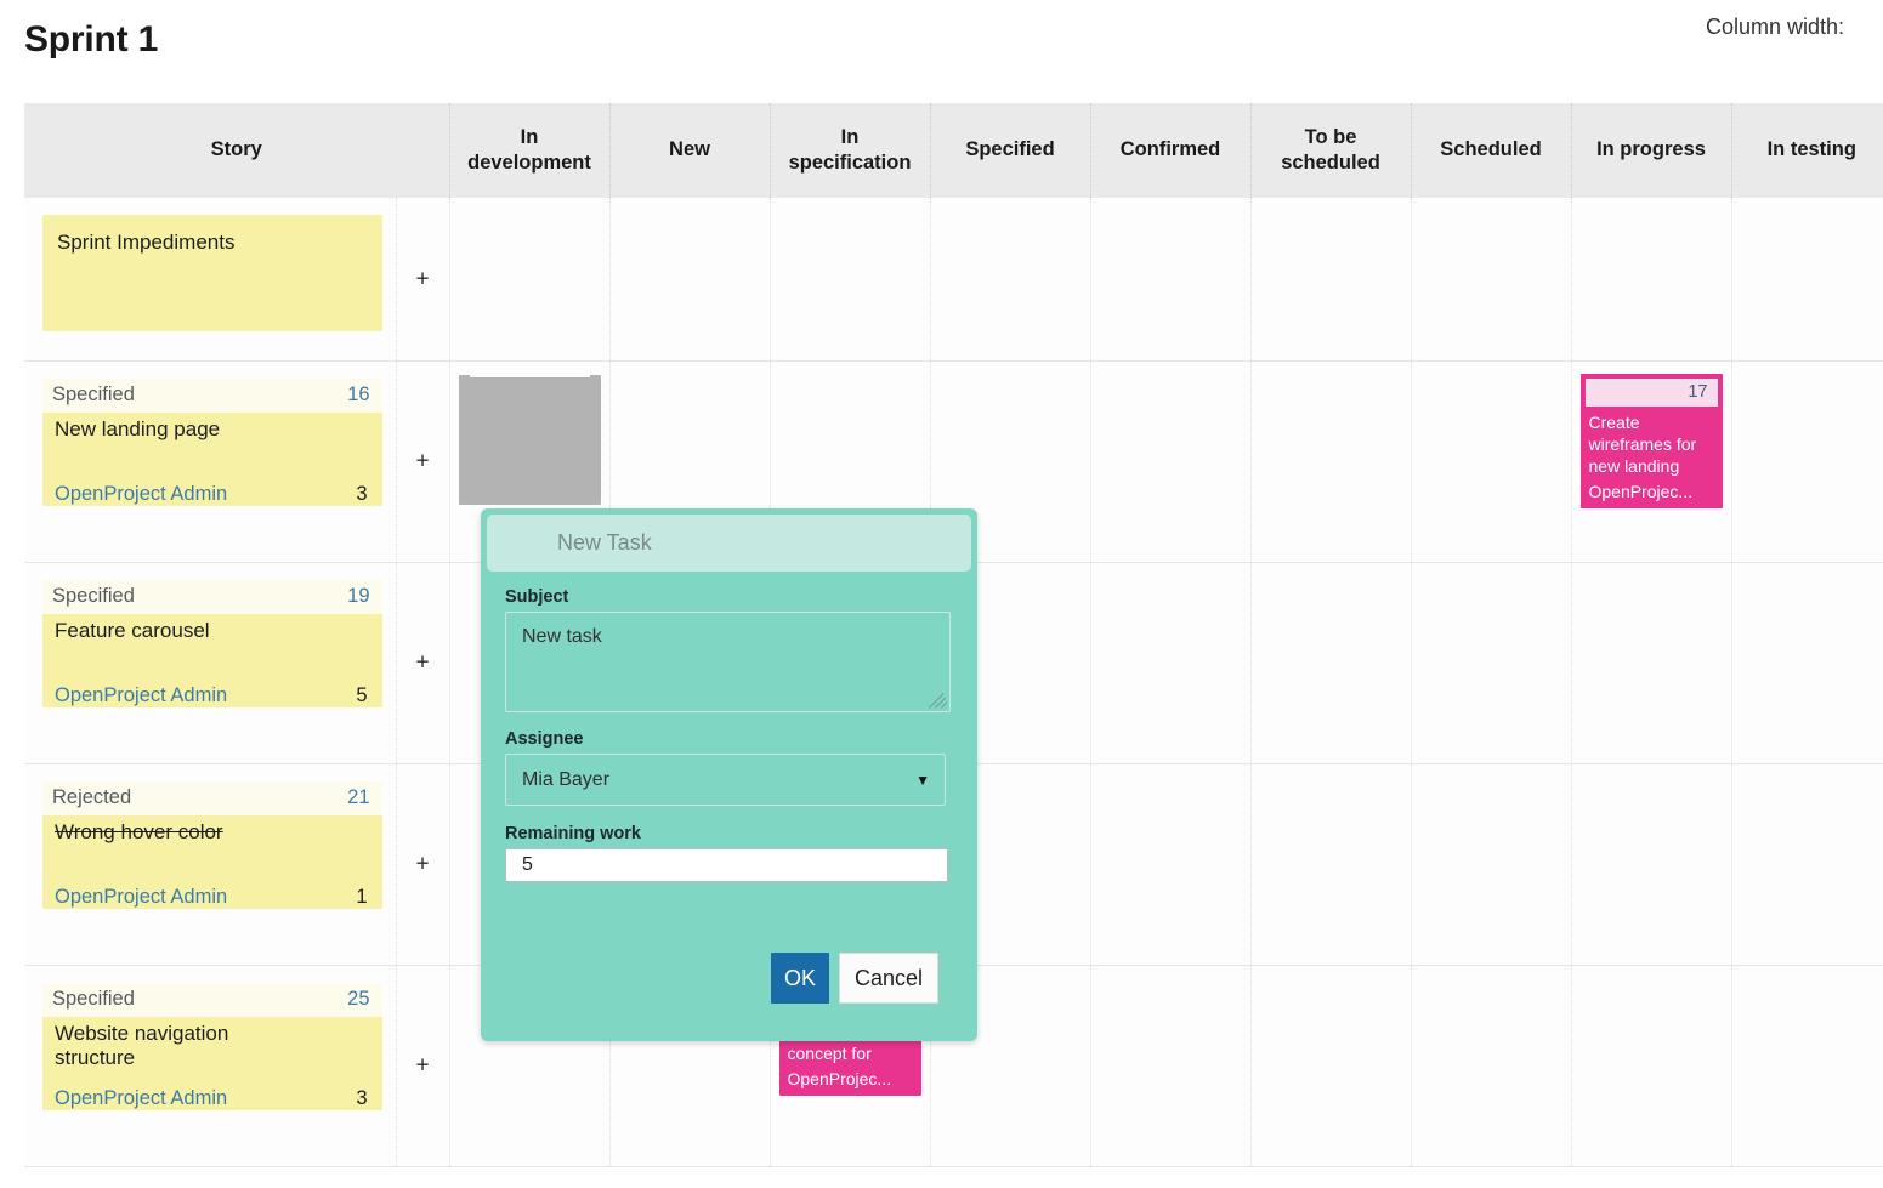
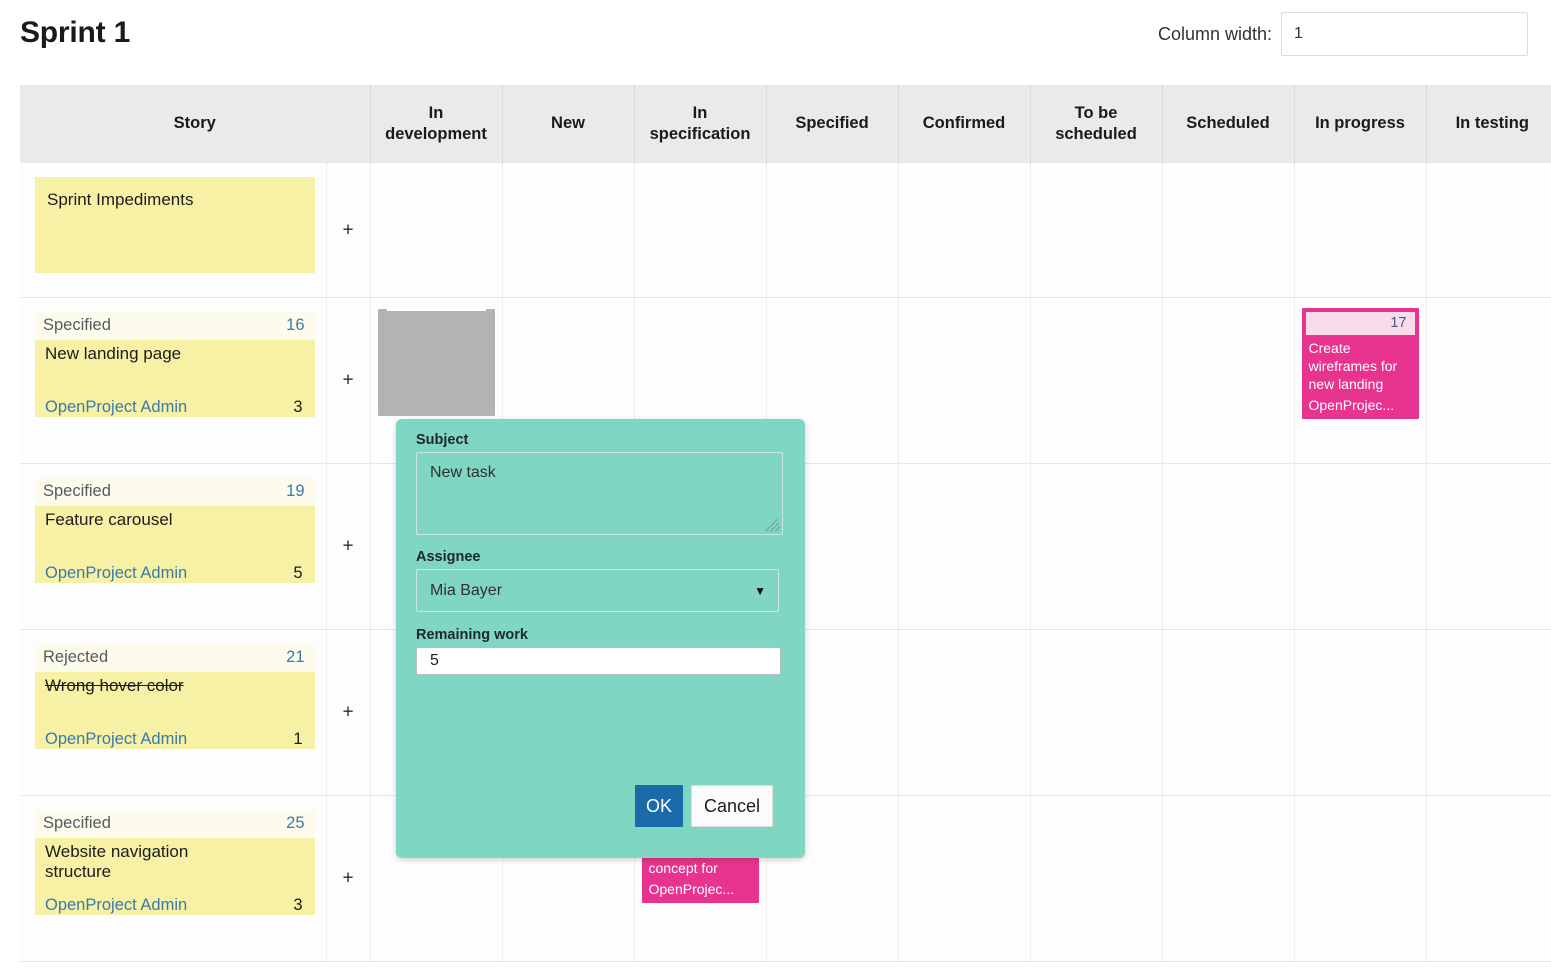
  Sprint 1
  Column width:
+ 1
  Story	In development	New	In specification	Specified	Confirmed	To be scheduled	Scheduled	In progress	In testing
  Sprint Impediments	+
  Specified 16 New landing page OpenProject Admin 3	+								17 Create wireframes for new landing OpenProjec...
  Specified 19 Feature carousel OpenProject Admin 5	+
  Rejected 21 Wrong hover color OpenProject Admin 1	+
  Specified 25 Website navigation structure OpenProject Admin 3	+			concept for OpenProjec...
- New Task
  Subject
  New task
  Assignee
  Mia Bayer
  ▼
  Remaining work
  5
  OK
  Cancel
